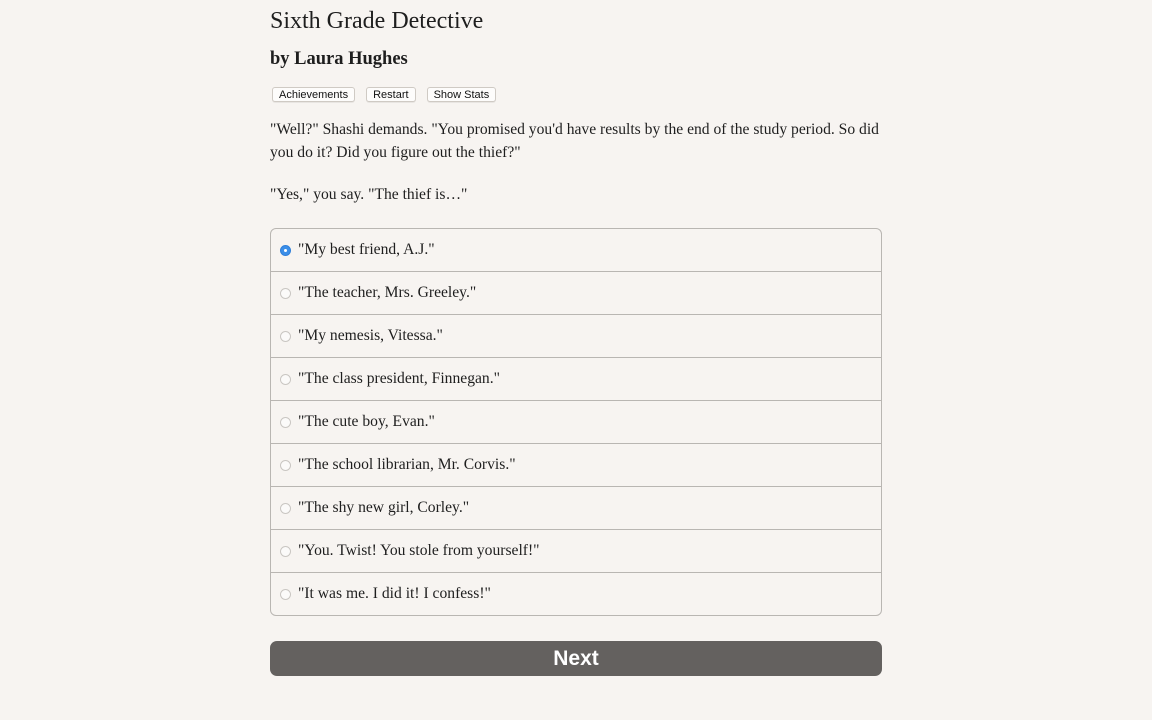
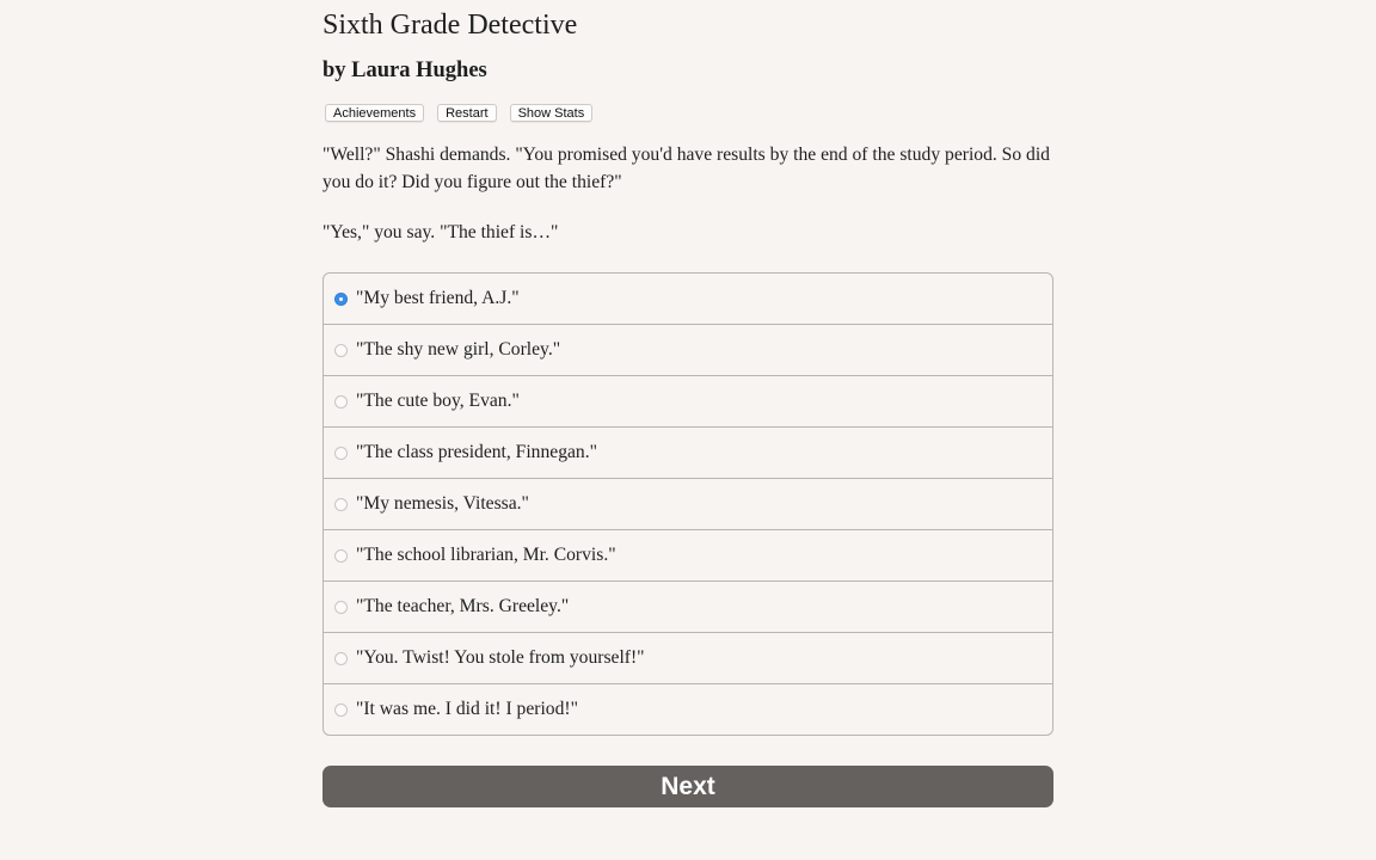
  Sixth Grade Detective
  by Laura Hughes
  Achievements
  Restart
  Show Stats
  "Well?" Shashi demands. "You promised you'd have results by the end of the study period. So did you do it? Did you figure out the thief?"
  "Yes," you say. "The thief is…"
  "My best friend, A.J."
- "The teacher, Mrs. Greeley."
+ "The shy new girl, Corley."
- "My nemesis, Vitessa."
+ "The cute boy, Evan."
  "The class president, Finnegan."
- "The cute boy, Evan."
+ "My nemesis, Vitessa."
  "The school librarian, Mr. Corvis."
- "The shy new girl, Corley."
+ "The teacher, Mrs. Greeley."
  "You. Twist! You stole from yourself!"
- "It was me. I did it! I confess!"
+ "It was me. I did it! I period!"
  Next
